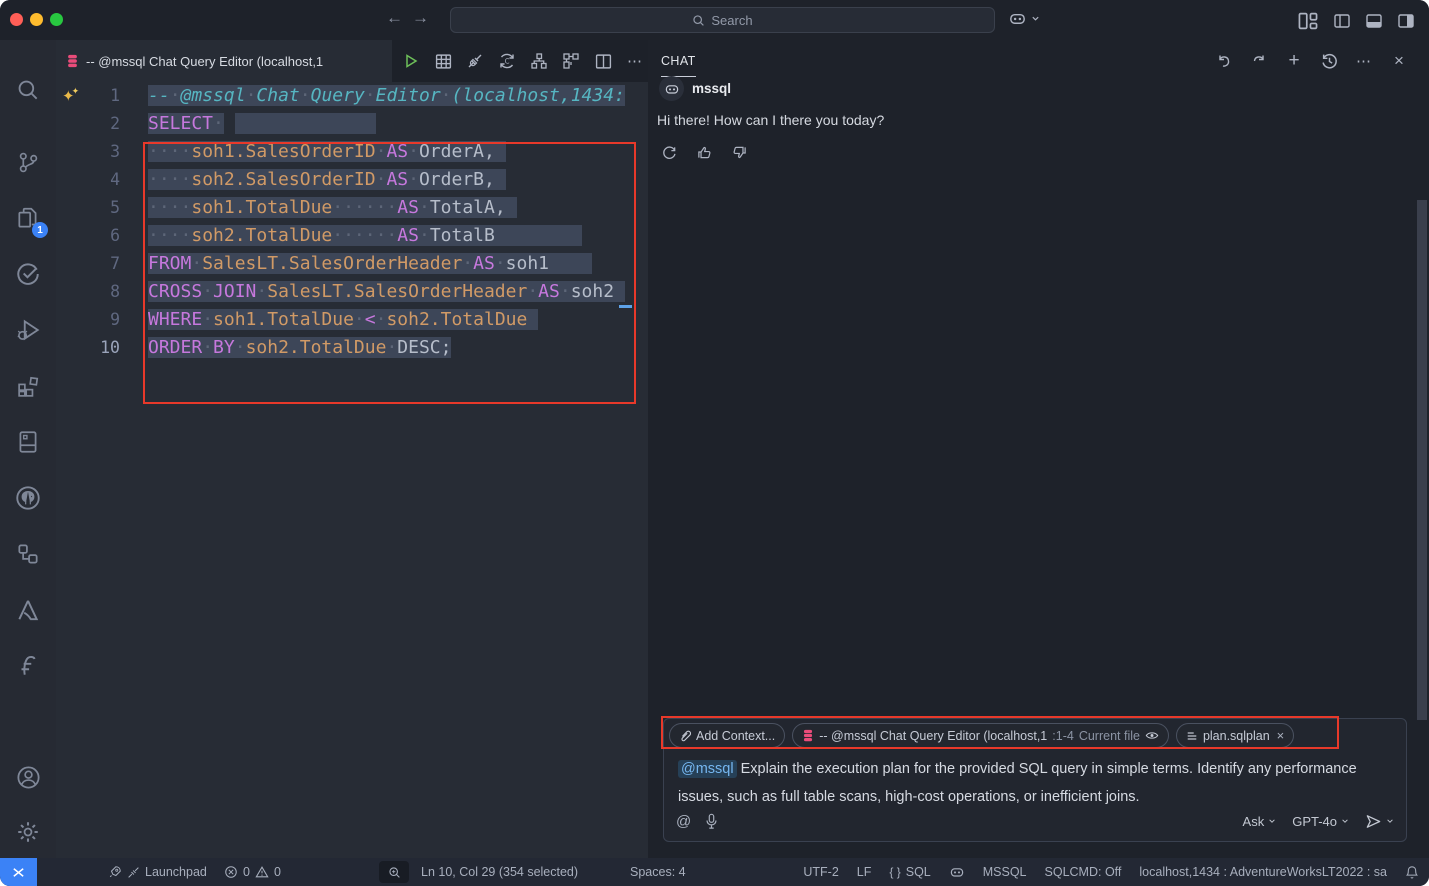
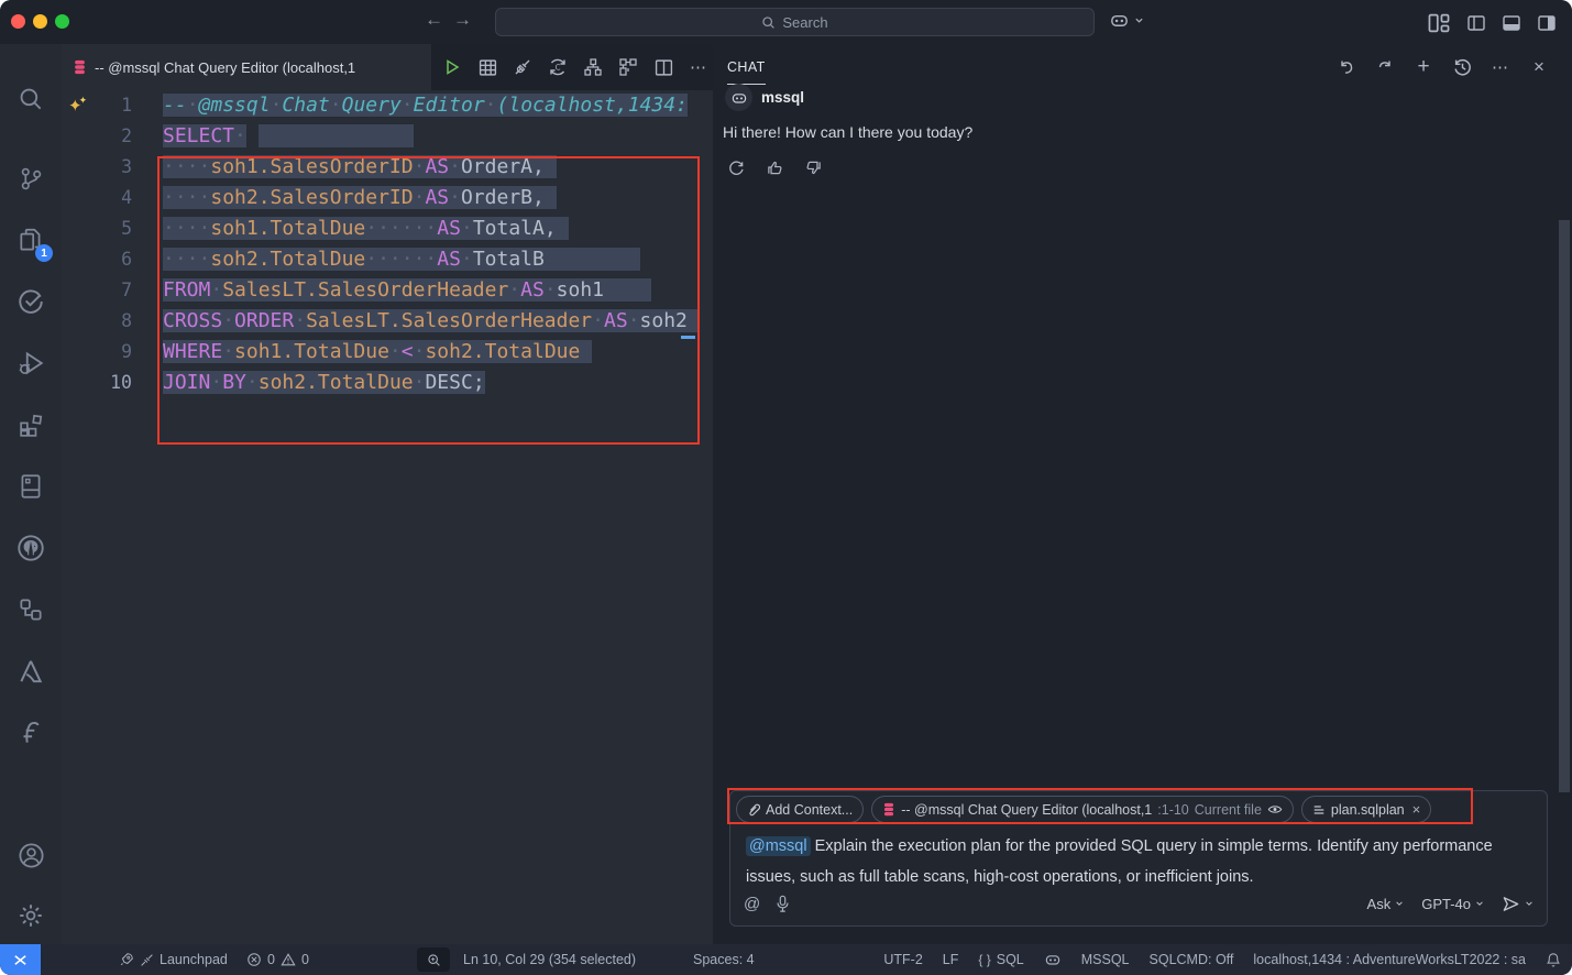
  ←
  →
  Search
  1
  -- @mssql Chat Query Editor (localhost,1
  C
  ⋯
  ✦✦
  1
  2
  3
  4
  5
  6
  7
  8
  9
  10
  --·@mssql·Chat·Query·Editor·(localhost,1434:
  SELECT·
  ····soh1.SalesOrderID·AS·OrderA,
  ····soh2.SalesOrderID·AS·OrderB,
  ····soh1.TotalDue······AS·TotalA,
  ····soh2.TotalDue······AS·TotalB
  FROM·SalesLT.SalesOrderHeader·AS·soh1
- CROSS·JOIN·SalesLT.SalesOrderHeader·AS·soh2
+ CROSS·ORDER·SalesLT.SalesOrderHeader·AS·soh2
  WHERE·soh1.TotalDue·<·soh2.TotalDue
- ORDER·BY·soh2.TotalDue·DESC;
+ JOIN·BY·soh2.TotalDue·DESC;
  CHAT
  +
  ⋯
  ×
  mssql
  Hi there! How can I there you today?
  Add Context...
  -- @mssql Chat Query Editor (localhost,1
- :1-4
+ :1-10
  Current file
  plan.sqlplan
  ×
  @mssql Explain the execution plan for the provided SQL query in simple terms. Identify any performance issues, such as full table scans, high-cost operations, or inefficient joins.
  @
  Ask
  GPT-4o
  Launchpad
  0
  0
  Ln 10, Col 29 (354 selected)
  Spaces: 4
  UTF-2
  LF
  { }
  SQL
  MSSQL
  SQLCMD: Off
  localhost,1434 : AdventureWorksLT2022 : sa
